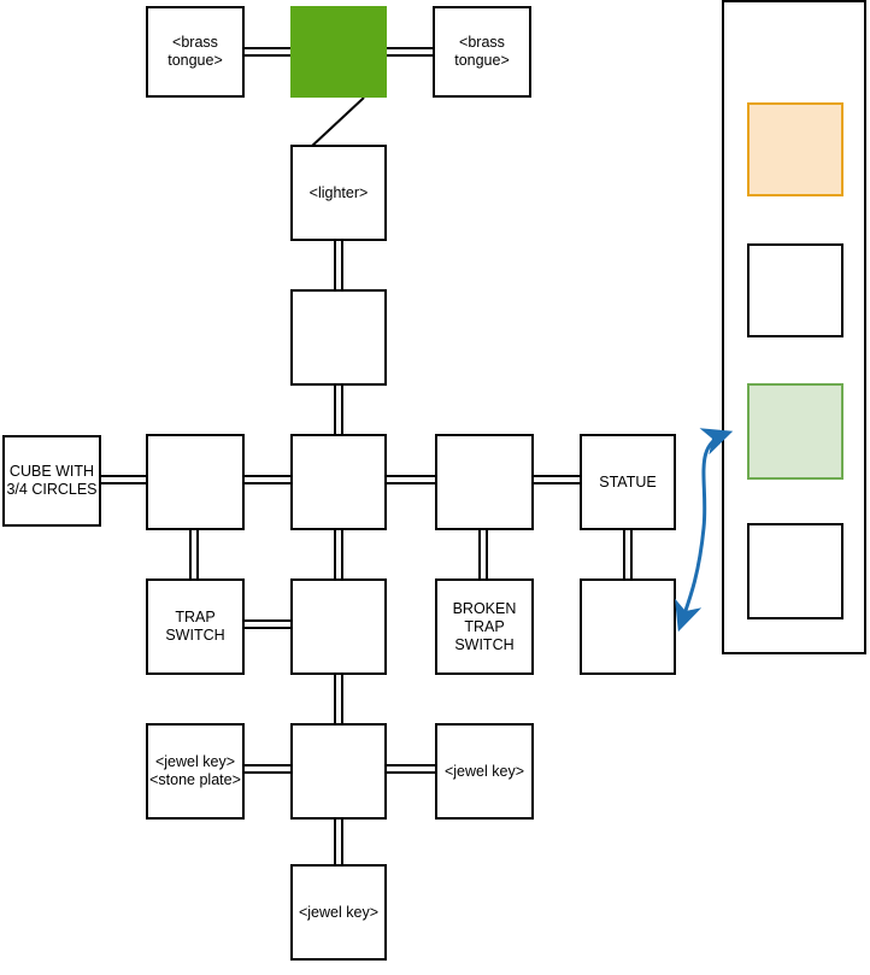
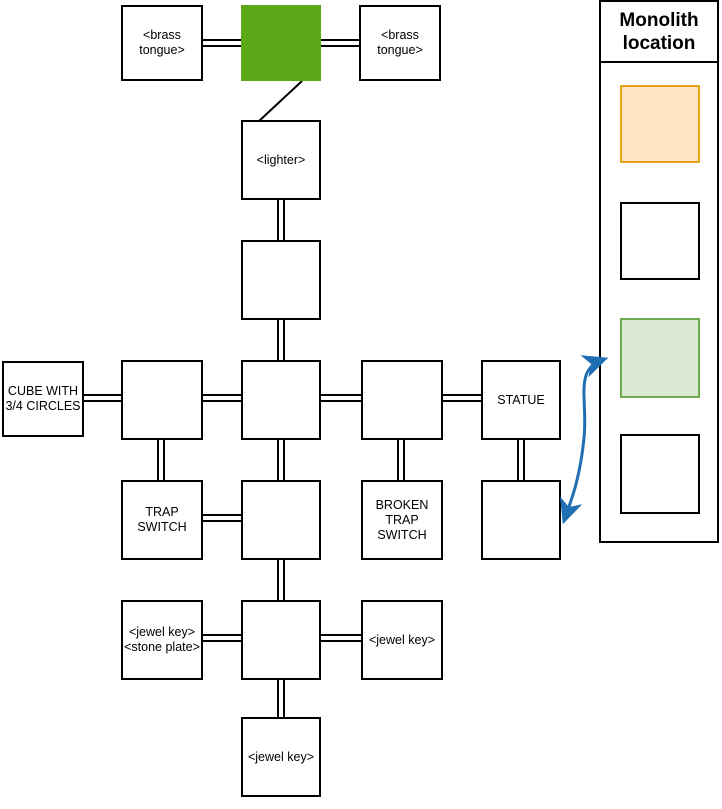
+ Monolith
+ location
  <brass
  tongue>
  <brass
  tongue>
  <lighter>
  CUBE WITH
  3/4 CIRCLES
  STATUE
  TRAP
  SWITCH
  BROKEN
  TRAP
  SWITCH
  <jewel key>
  <stone plate>
  <jewel key>
  <jewel key>
